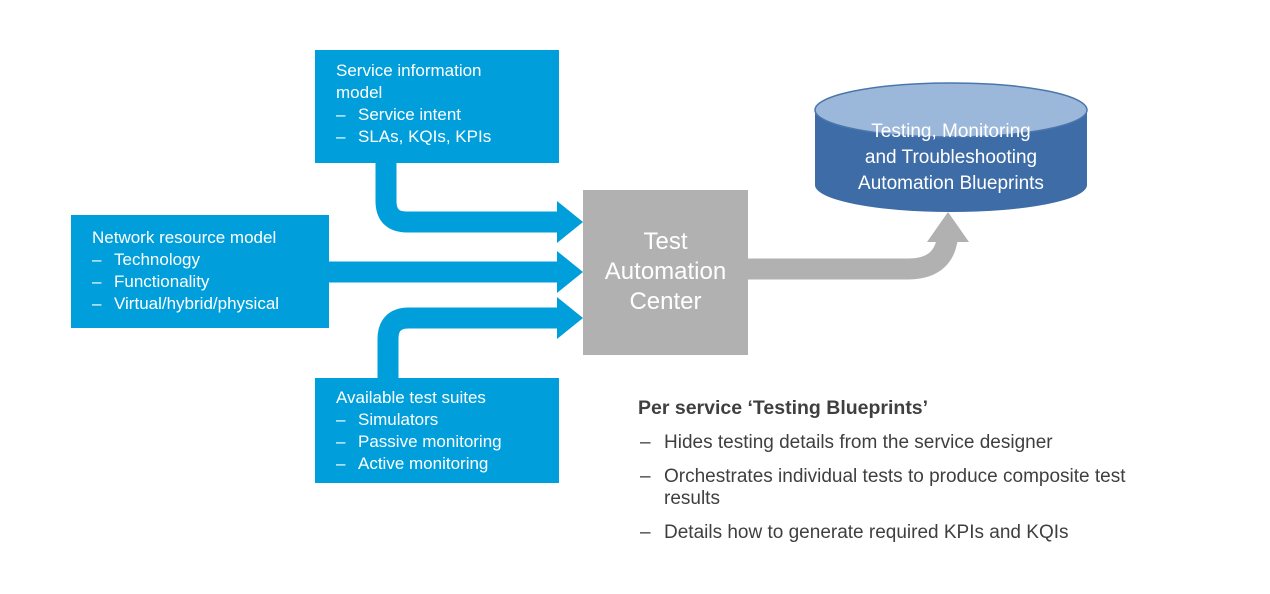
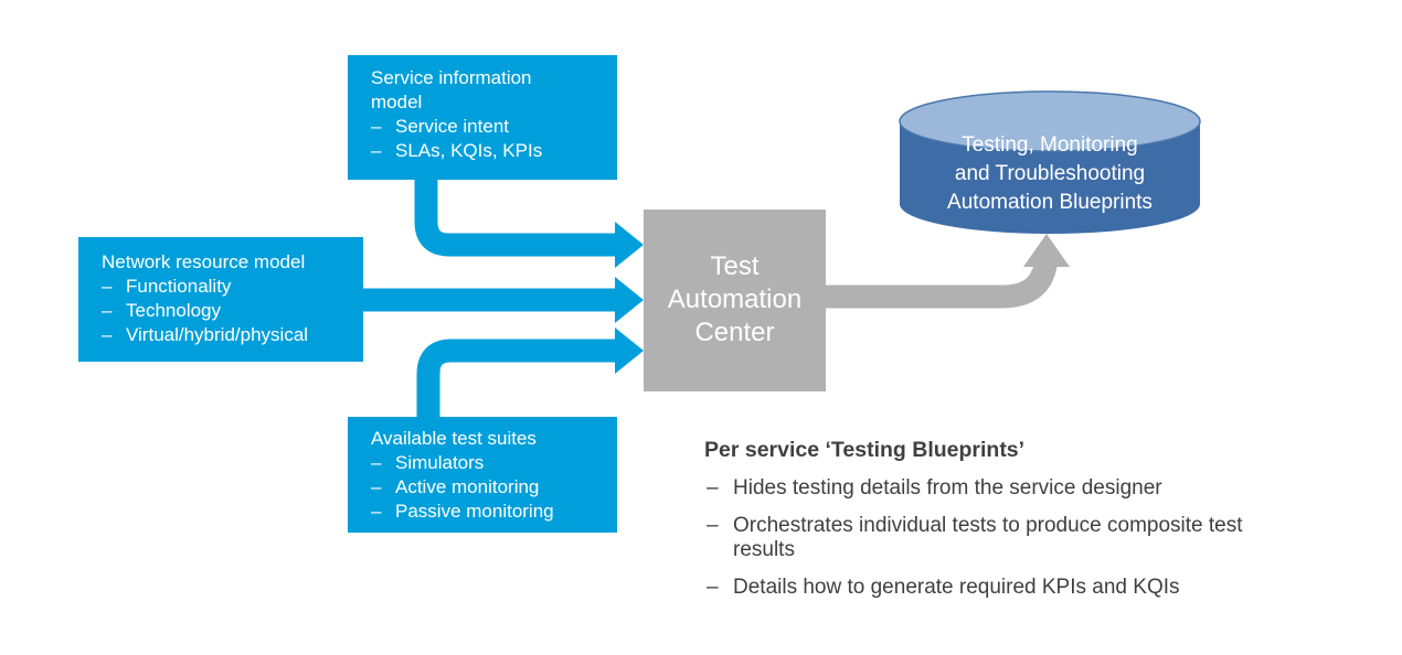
  Service information model
  –
  Service intent
  –
  SLAs, KQIs, KPIs
  Network resource model
  –
- Technology
+ Functionality
  –
- Functionality
+ Technology
  –
  Virtual/hybrid/physical
  Available test suites
  –
  Simulators
  –
- Passive monitoring
+ Active monitoring
  –
- Active monitoring
+ Passive monitoring
  Test
  Automation
  Center
  Testing, Monitoring
  and Troubleshooting
  Automation Blueprints
  Per service ‘Testing Blueprints’
  –
  Hides testing details from the service designer
  –
  Orchestrates individual tests to produce composite test results
  –
  Details how to generate required KPIs and KQIs
